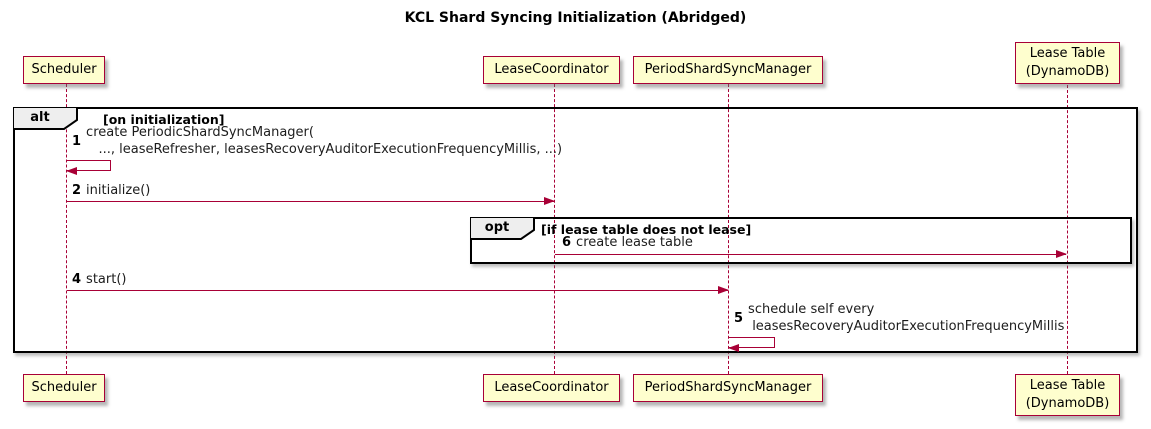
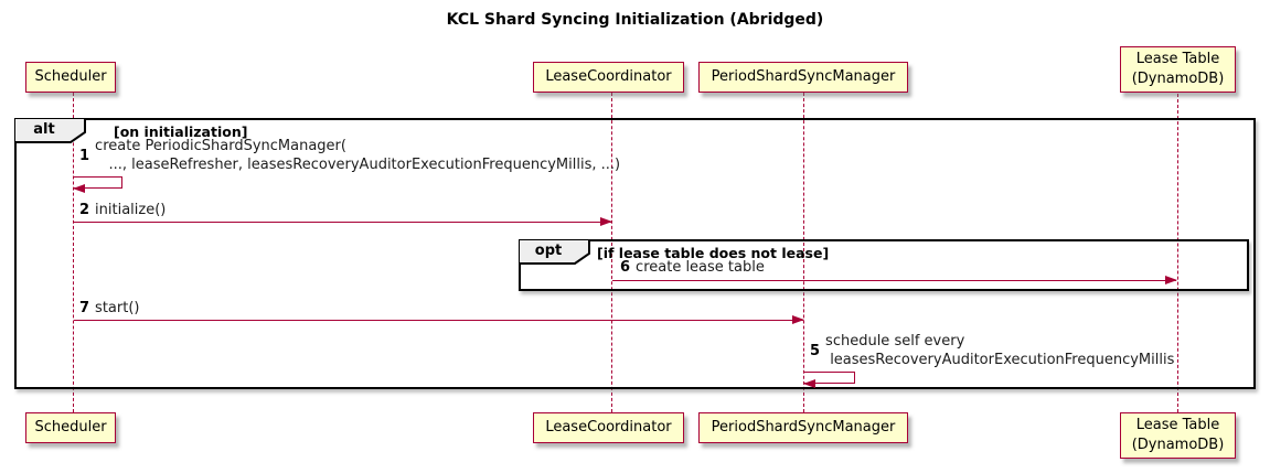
  KCL Shard Syncing Initialization (Abridged)
  Scheduler
  LeaseCoordinator
  PeriodShardSyncManager
  Lease Table
  (DynamoDB)
  alt
  [on initialization]
  opt
  [if lease table does not lease]
  1
  create PeriodicShardSyncManager(
  ..., leaseRefresher, leasesRecoveryAuditorExecutionFrequencyMillis, ...)
  2
  initialize()
  6
  create lease table
- 4
+ 7
  start()
  5
  schedule self every
  leasesRecoveryAuditorExecutionFrequencyMillis
  Scheduler
  LeaseCoordinator
  PeriodShardSyncManager
  Lease Table
  (DynamoDB)
